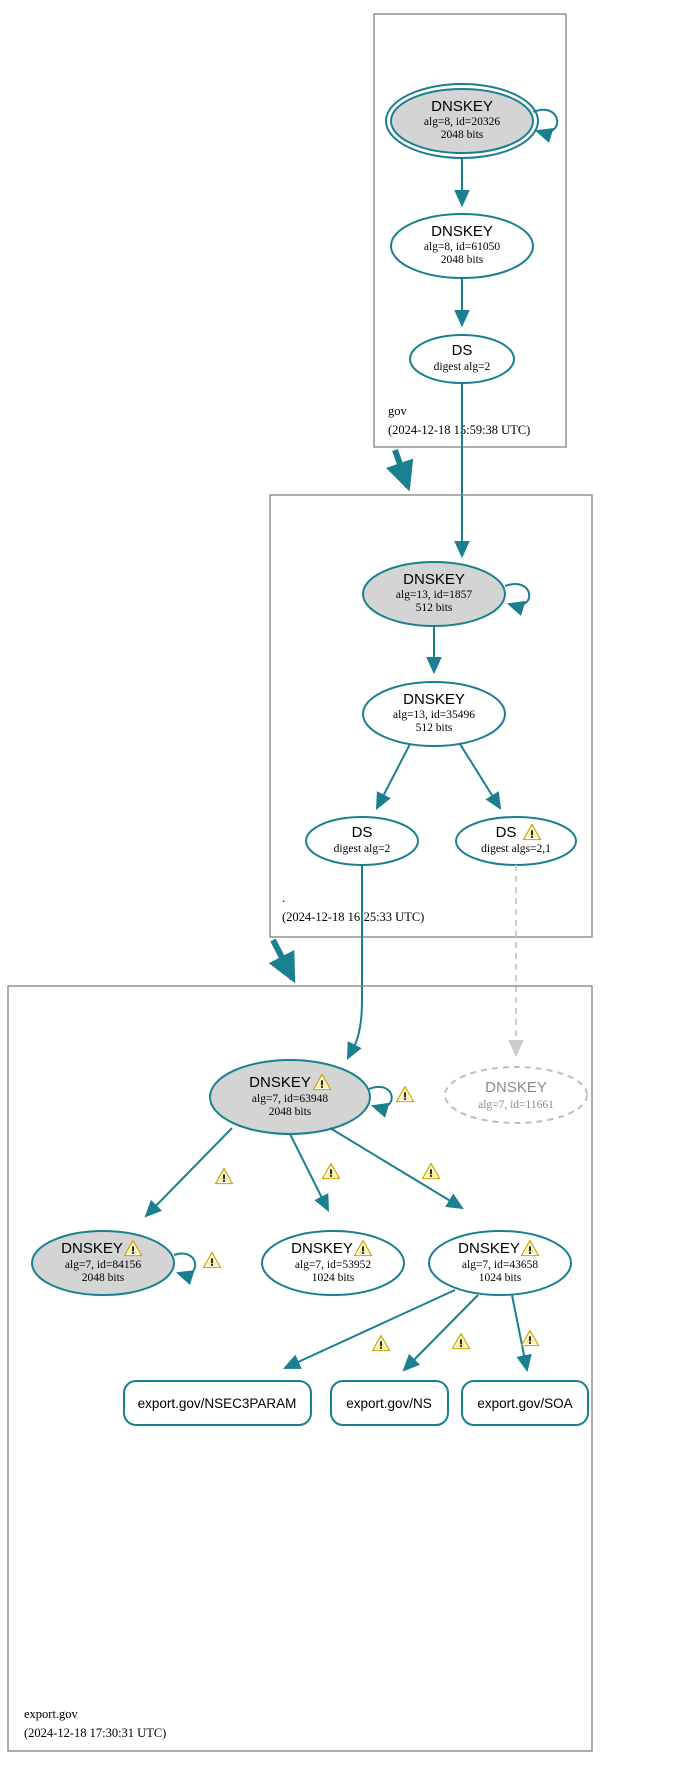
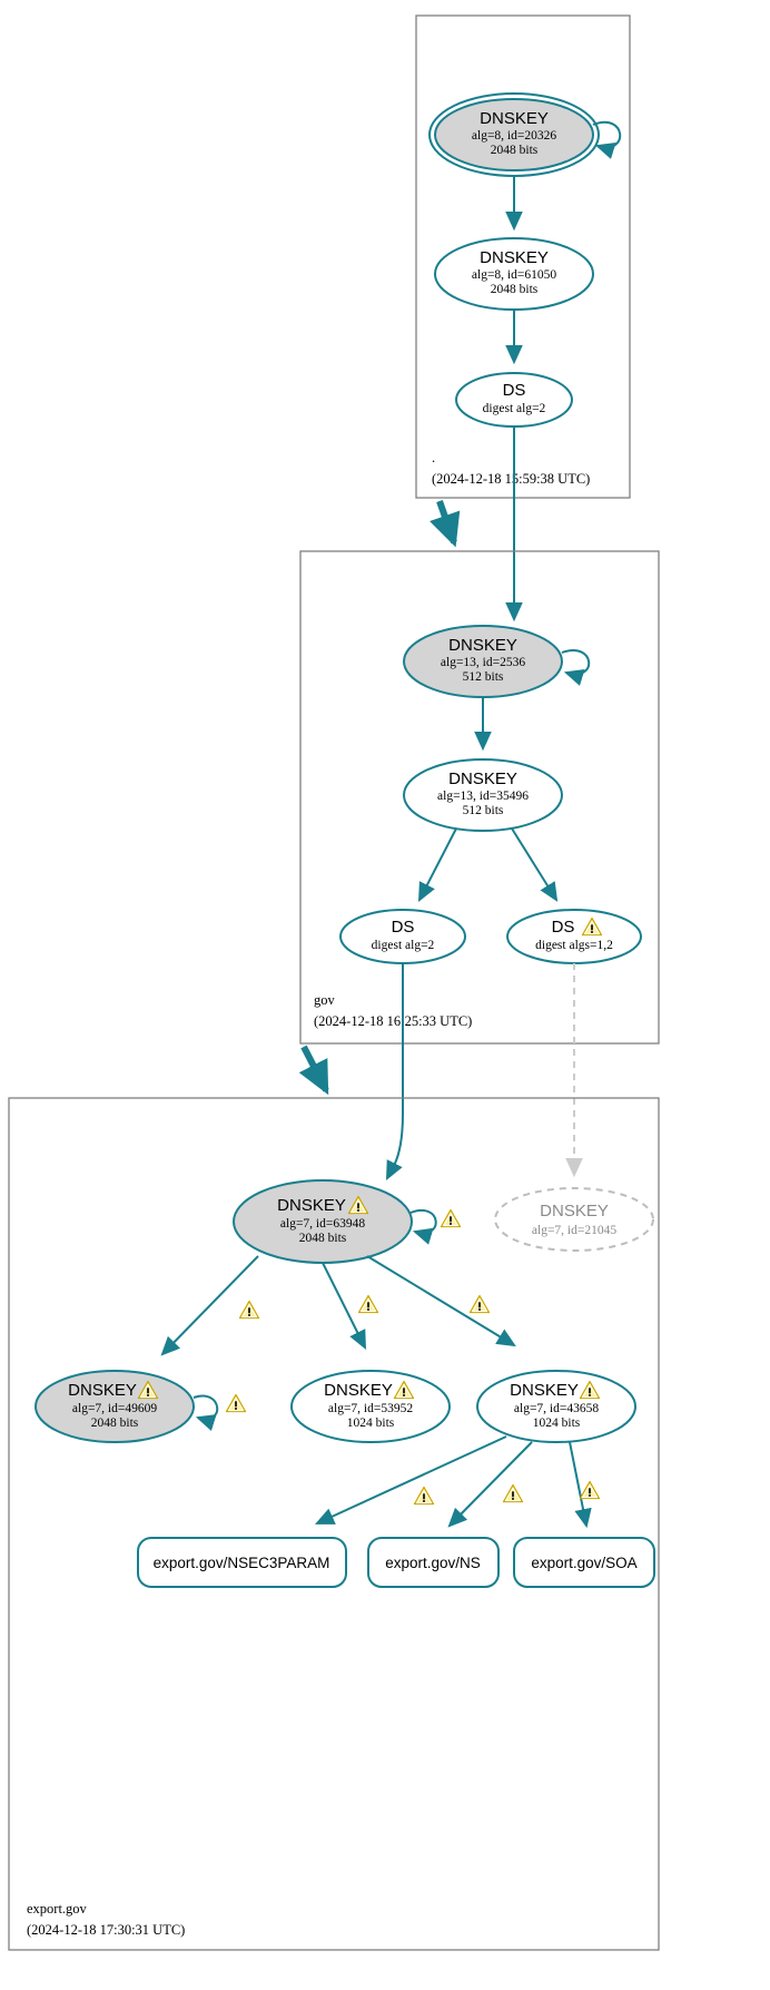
  DNSKEY
  alg=8, id=20326
  2048 bits
  DNSKEY
  alg=8, id=61050
  2048 bits
  DS
  digest alg=2
- gov
+ .
  (2024-12-18 1:59:38 UTC)
  DNSKEY
- alg=13, id=1857
+ alg=13, id=2536
  512 bits
  DNSKEY
  alg=13, id=35496
  512 bits
  DS
  digest alg=2
  DS
- digest algs=2,1
+ digest algs=1,2
- .
+ gov
  (2024-12-18 1625:33 UTC)
  DNSKEY
  alg=7, id=63948
  2048 bits
  DNSKEY
- alg=7, id=11661
+ alg=7, id=21045
  DNSKEY
- alg=7, id=84156
+ alg=7, id=49609
  2048 bits
  DNSKEY
  alg=7, id=53952
  1024 bits
  DNSKEY
  alg=7, id=43658
  1024 bits
  export.gov/NSEC3PARAM
  export.gov/NS
  export.gov/SOA
  export.gov
  (2024-12-18 17:30:31 UTC)
